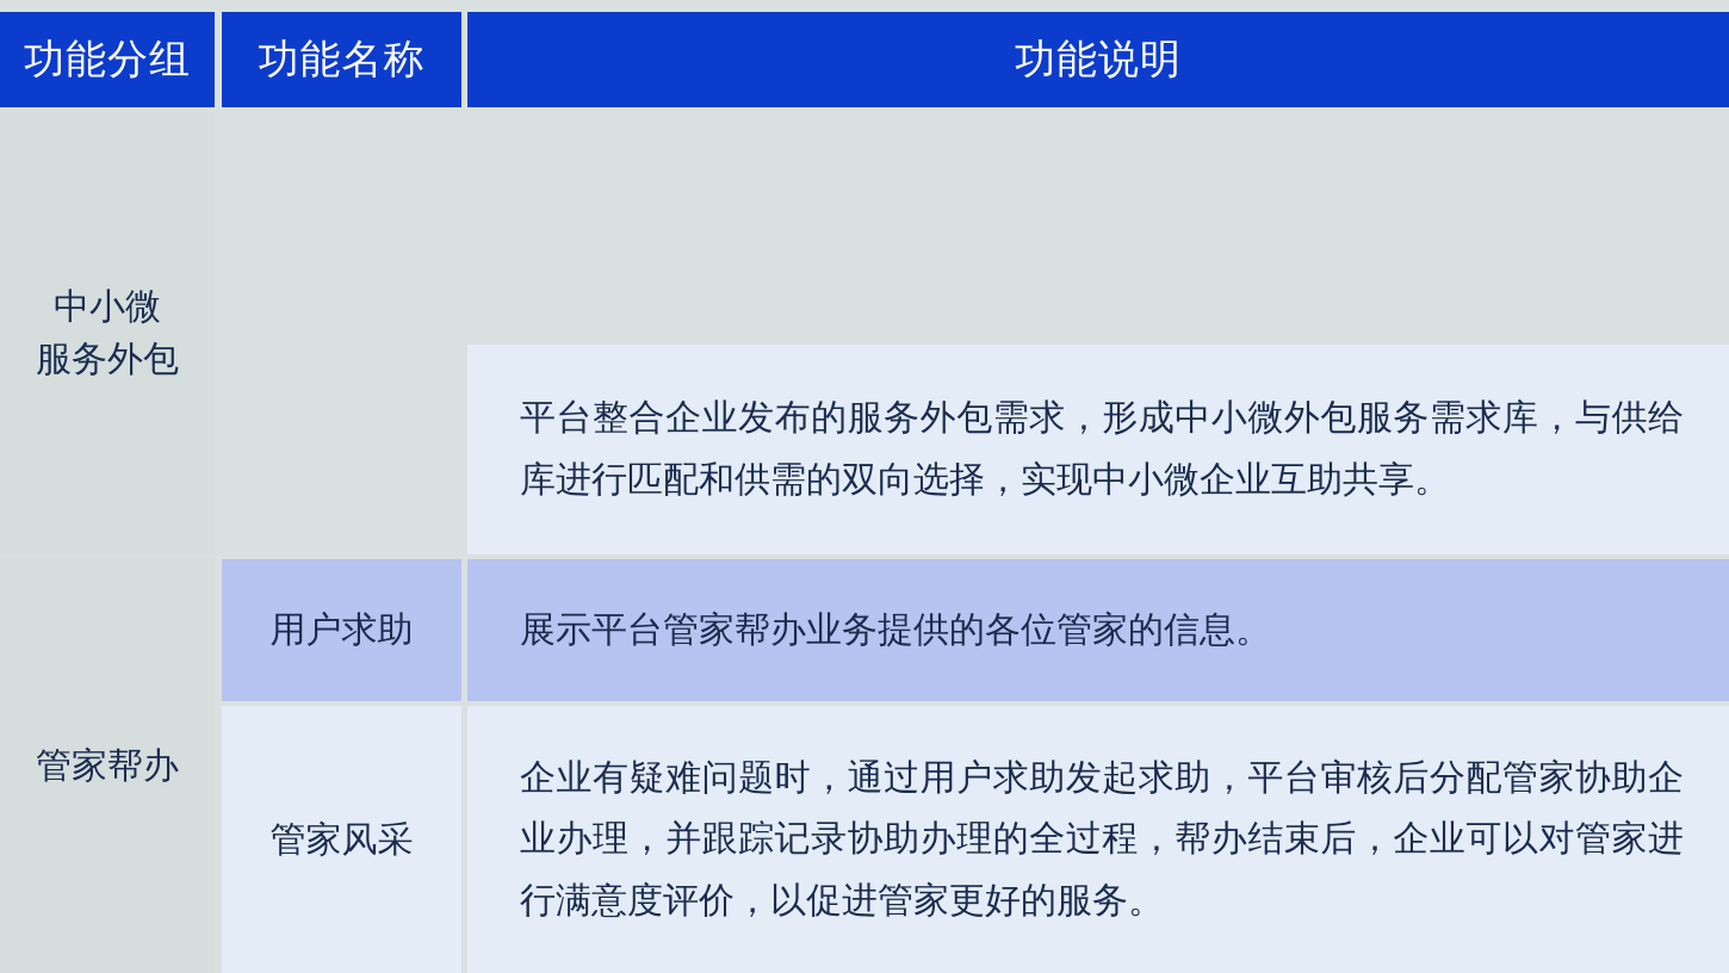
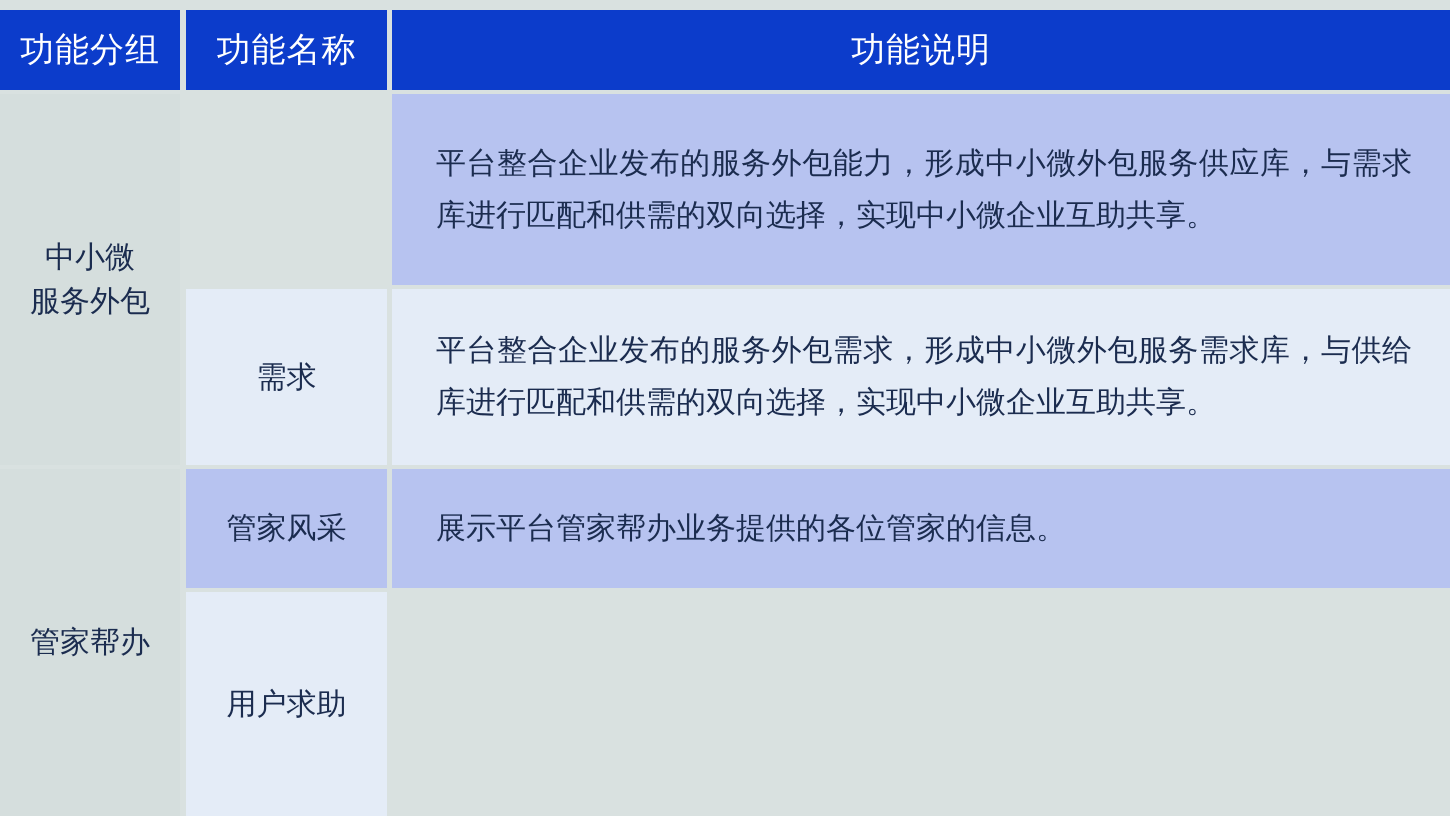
  功能分组
  功能名称
  功能说明
  中小微
  服务外包
  管家帮办
+ 平台整合企业发布的服务外包能力，形成中小微外包服务供应库，与需求库进行匹配和供需的双向选择，实现中小微企业互助共享。
+ 需求
  平台整合企业发布的服务外包需求，形成中小微外包服务需求库，与供给库进行匹配和供需的双向选择，实现中小微企业互助共享。
- 用户求助
+ 管家风采
  展示平台管家帮办业务提供的各位管家的信息。
- 管家风采
+ 用户求助
- 企业有疑难问题时，通过用户求助发起求助，平台审核后分配管家协助企业办理，并跟踪记录协助办理的全过程，帮办结束后，企业可以对管家进行满意度评价，以促进管家更好的服务。
